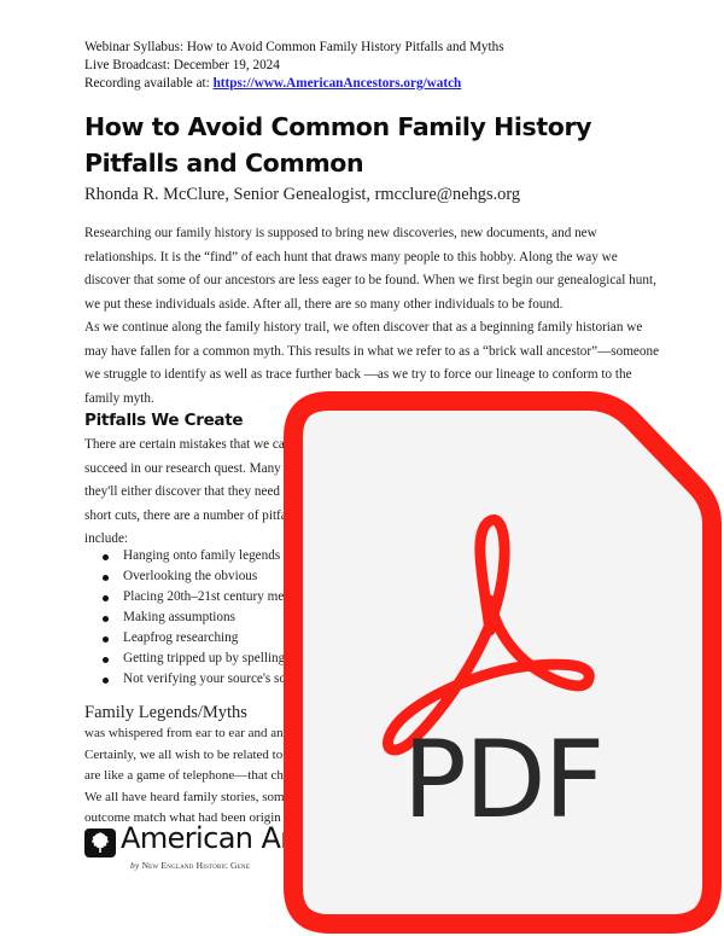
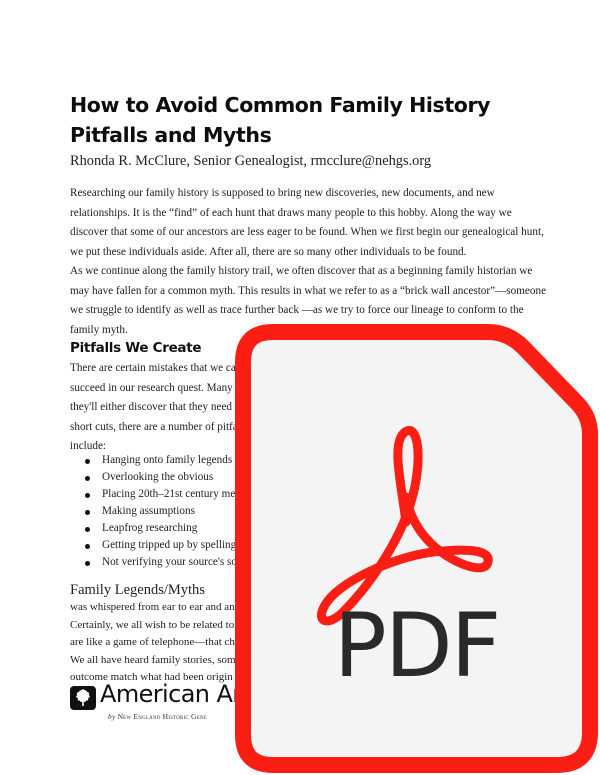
- Webinar Syllabus: How to Avoid Common Family History Pitfalls and Myths
- Live Broadcast: December 19, 2024
- Recording available at: https://www.AmericanAncestors.org/watch
- How to Avoid Common Family History Pitfalls and Common
+ How to Avoid Common Family History Pitfalls and Myths
  Rhonda R. McClure, Senior Genealogist, rmcclure@nehgs.org
  Researching our family history is supposed to bring new discoveries, new documents, and new relationships. It is the “find” of each hunt that draws many people to this hobby. Along the way we discover that some of our ancestors are less eager to be found. When we first begin our genealogical hunt, we put these individuals aside. After all, there are so many other individuals to be found.
  As we continue along the family history trail, we often discover that as a beginning family historian we may have fallen for a common myth. This results in what we refer to as a “brick wall ancestor”—someone we struggle to identify as well as trace further back —as we try to force our lineage to conform to the family myth.
  Pitfalls We Create
  There are certain mistakes that we ca
  succeed in our research quest. Many
  they'll either discover that they need
  short cuts, there are a number of pitf
  include:
  Hanging onto family legends
  Overlooking the obvious
  Placing 20th–21st century me
  Making assumptions
  Leapfrog researching
  Getting tripped up by spelling
  Not verifying your source's so
  Family Legends/Myths
  was whispered from ear to ear and an
  Certainly, we all wish to be related to
  are like a game of telephone—that ch
  We all have heard family stories, som
  outcome match what had been origin
  American A
  by New England Historic Gene
  PDF
